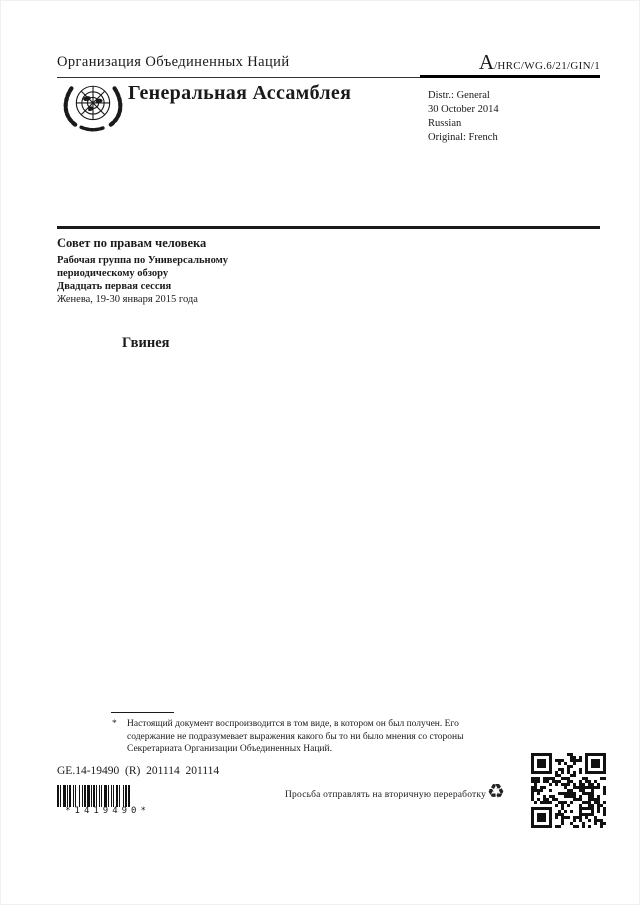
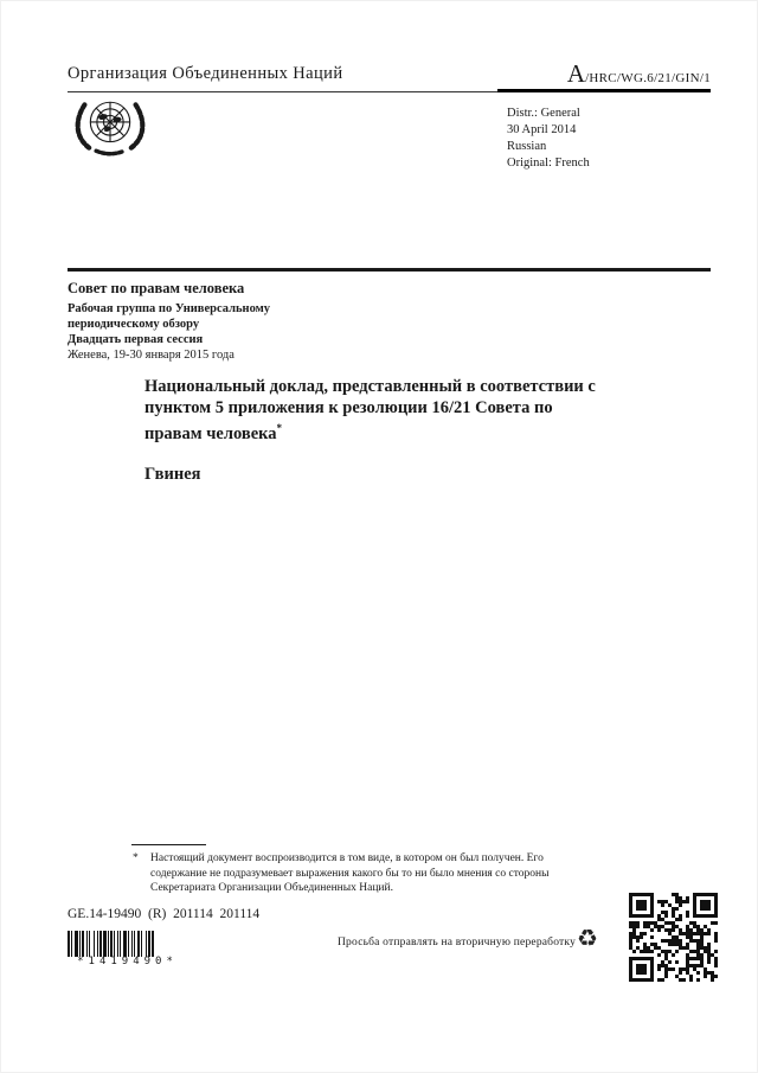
  Организация Объединенных Наций
  A/HRC/WG.6/21/GIN/1
- Генеральная Ассамблея
  Distr.: General
- 30 October 2014
+ 30 April 2014
  Russian
  Original: French
  Совет по правам человека
  Рабочая группа по Универсальному
  периодическому обзору
  Двадцать первая сессия
  Женева, 19-30 января 2015 года
+ Национальный доклад, представленный в соответствии с пунктом 5 приложения к резолюции 16/21 Совета по правам человека*
  Гвинея
  *
  Настоящий документ воспроизводится в том виде, в котором он был получен. Его содержание не подразумевает выражения какого бы то ни было мнения со стороны Секретариата Организации Объединенных Наций.
  GE.14-19490 (R) 201114 201114
  *1419490*
  Просьба отправлять на вторичную переработку
  ♻
